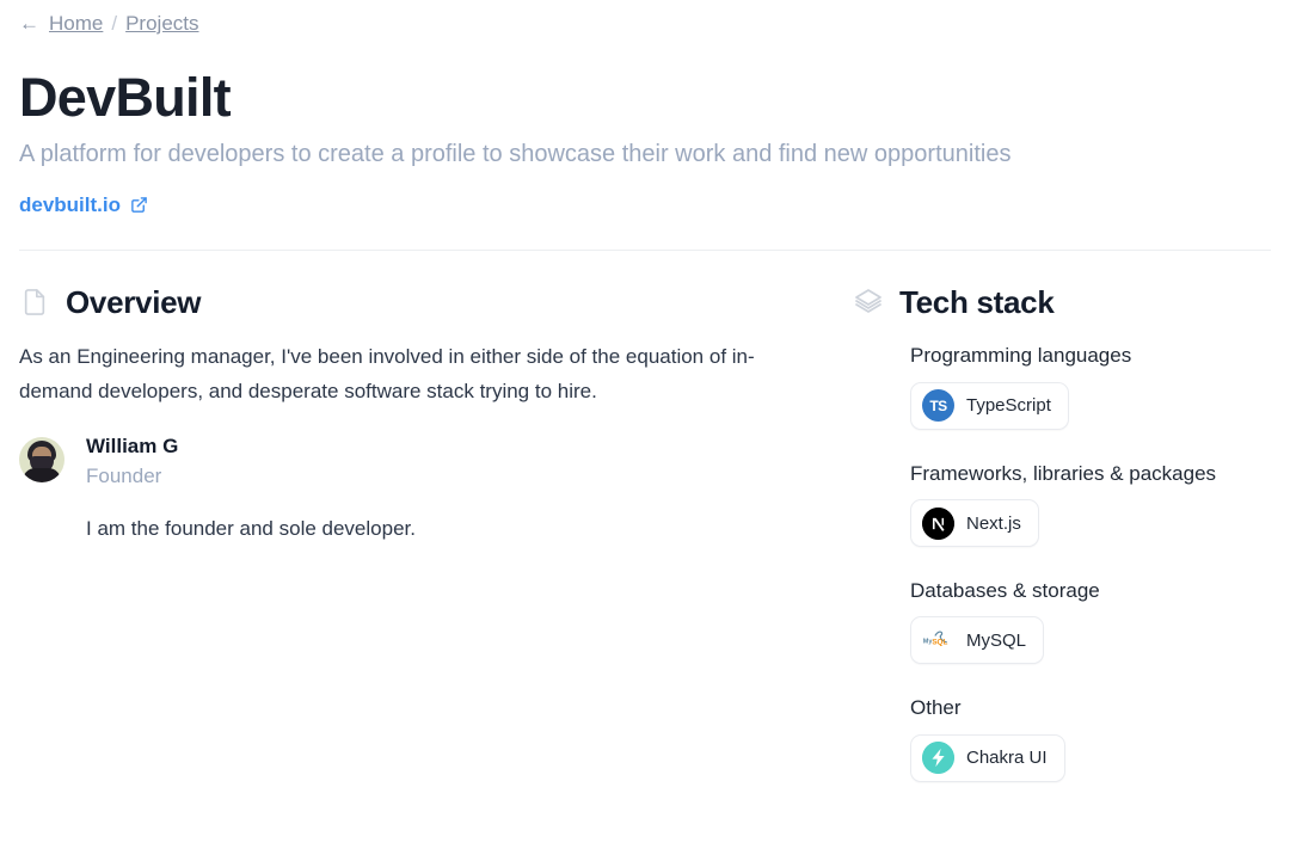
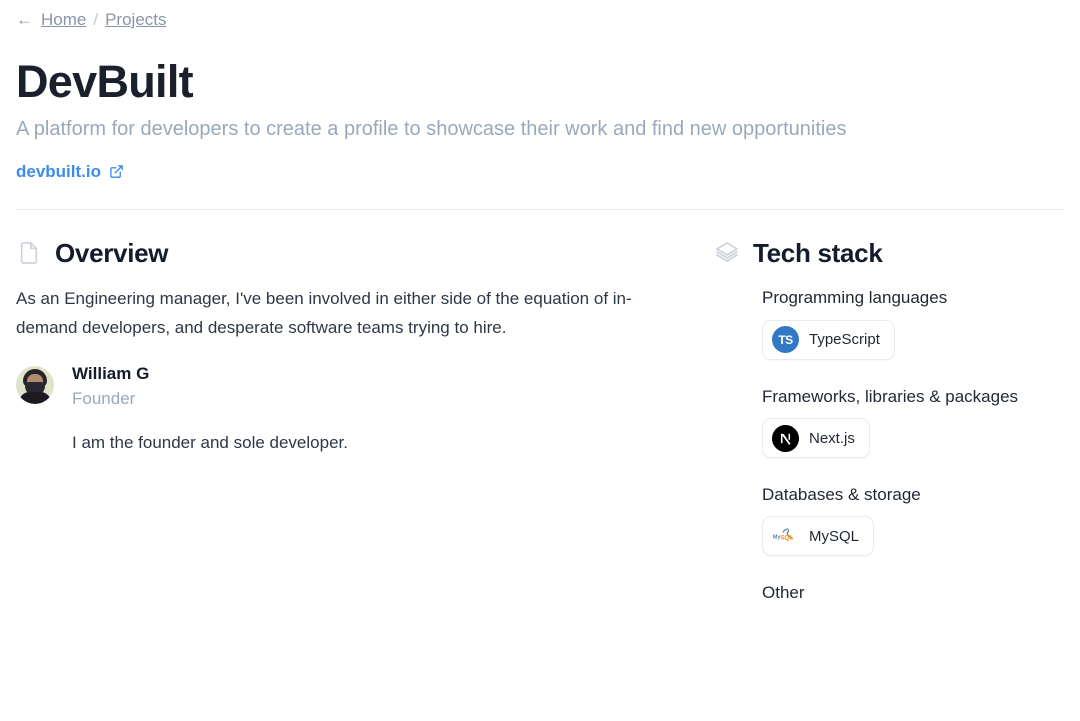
  ←
  Home
  /
  Projects
  DevBuilt
  A platform for developers to create a profile to showcase their work and find new opportunities
  devbuilt.io
  Overview
- As an Engineering manager, I've been involved in either side of the equation of in-demand developers, and desperate software stack trying to hire.
+ As an Engineering manager, I've been involved in either side of the equation of in-demand developers, and desperate software teams trying to hire.
  William G
  Founder
  I am the founder and sole developer.
  Tech stack
  Programming languages
  TS
  TypeScript
  Frameworks, libraries & packages
  Next.js
  Databases & storage
  MySQL
  Other
- Chakra UI
